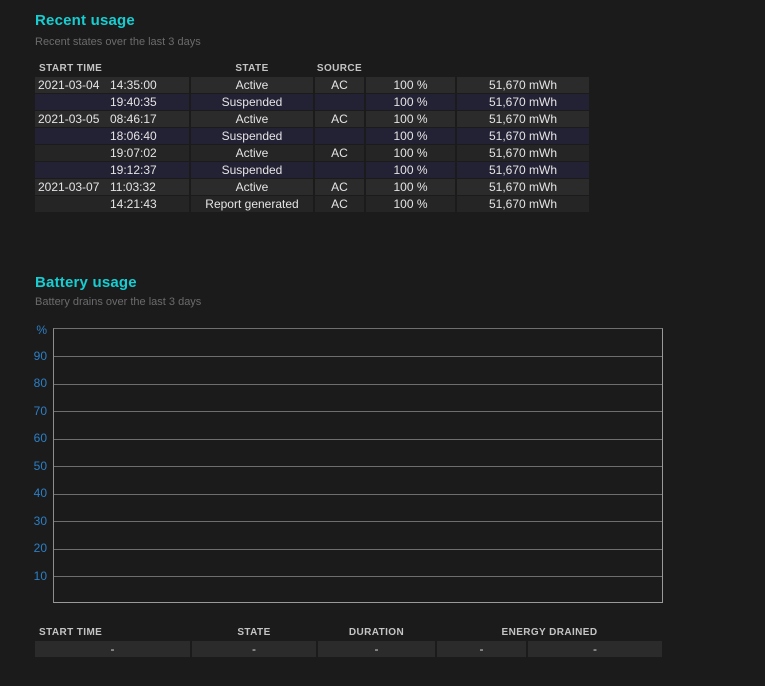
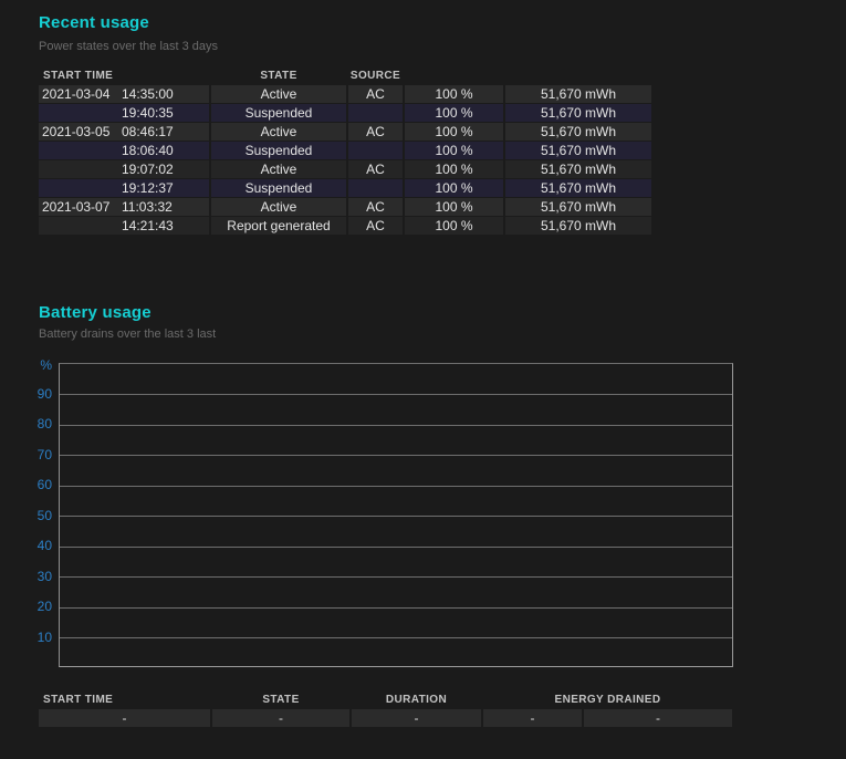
  Recent usage
- Recent states over the last 3 days
+ Power states over the last 3 days
  START TIME
  STATE
  SOURCE
  2021-03-04
  14:35:00
  Active
  AC
  100 %
  51,670 mWh
  19:40:35
  Suspended
  100 %
  51,670 mWh
  2021-03-05
  08:46:17
  Active
  AC
  100 %
  51,670 mWh
  18:06:40
  Suspended
  100 %
  51,670 mWh
  19:07:02
  Active
  AC
  100 %
  51,670 mWh
  19:12:37
  Suspended
  100 %
  51,670 mWh
  2021-03-07
  11:03:32
  Active
  AC
  100 %
  51,670 mWh
  14:21:43
  Report generated
  AC
  100 %
  51,670 mWh
  Battery usage
- Battery drains over the last 3 days
+ Battery drains over the last 3 last
  %
  90
  80
  70
  60
  50
  40
  30
  20
  10
  START TIME
  STATE
  DURATION
  ENERGY DRAINED
  -
  -
  -
  -
  -
